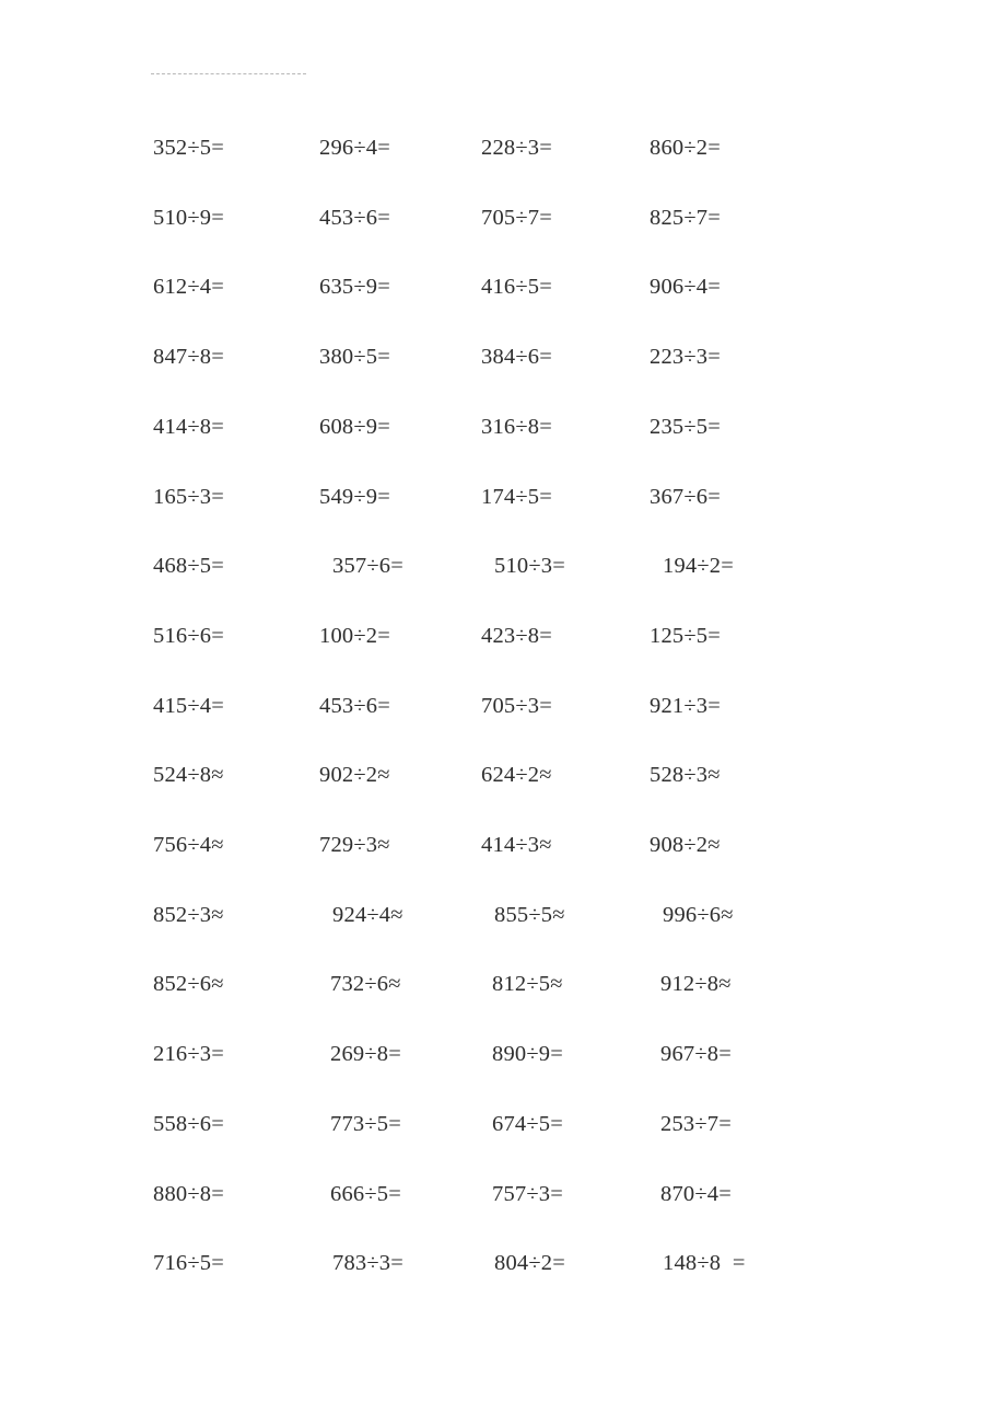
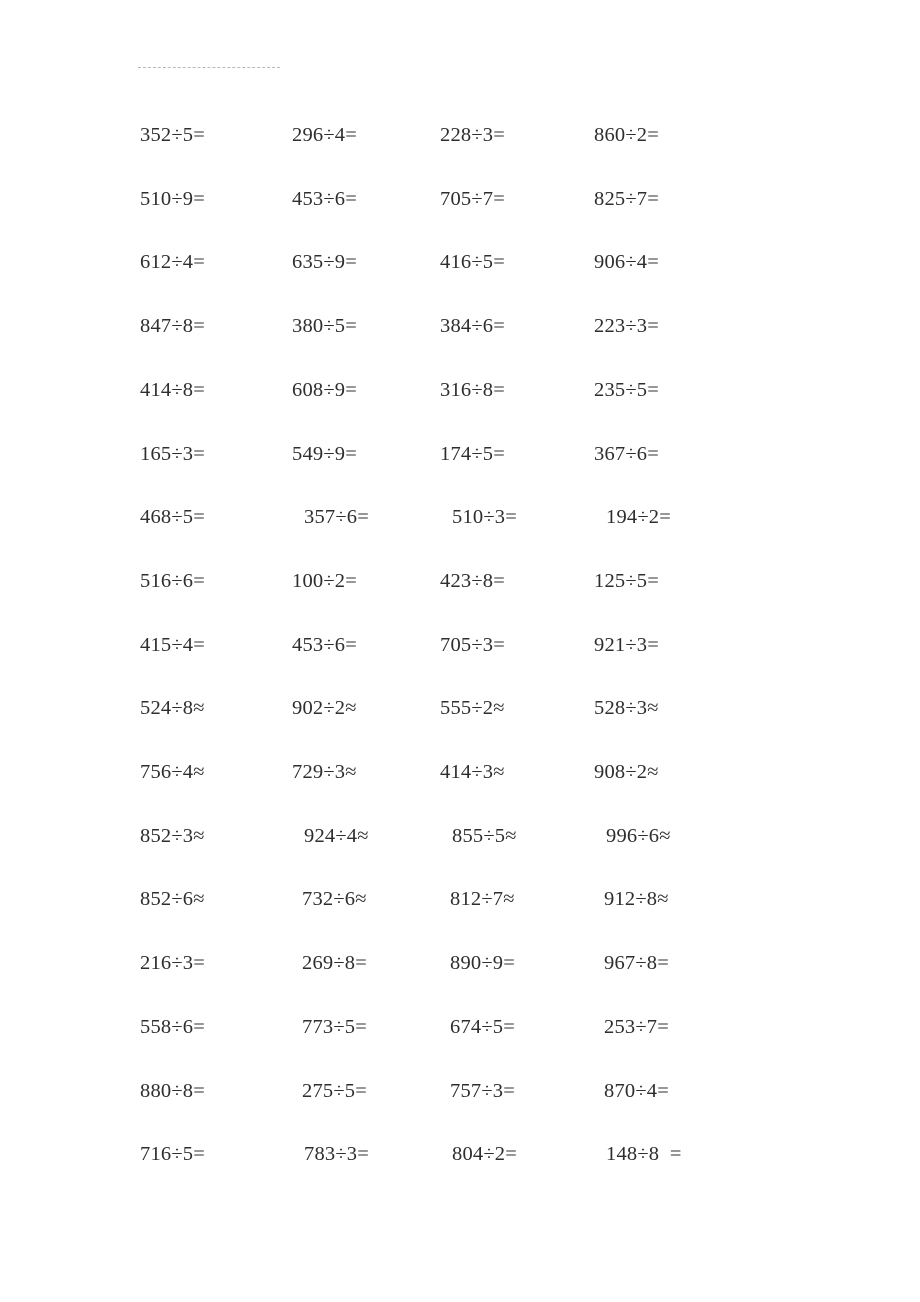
  352÷5=
  296÷4=
  228÷3=
  860÷2=
  510÷9=
  453÷6=
  705÷7=
  825÷7=
  612÷4=
  635÷9=
  416÷5=
  906÷4=
  847÷8=
  380÷5=
  384÷6=
  223÷3=
  414÷8=
  608÷9=
  316÷8=
  235÷5=
  165÷3=
  549÷9=
  174÷5=
  367÷6=
  468÷5=
  357÷6=
  510÷3=
  194÷2=
  516÷6=
  100÷2=
  423÷8=
  125÷5=
  415÷4=
  453÷6=
  705÷3=
  921÷3=
  524÷8≈
  902÷2≈
- 624÷2≈
+ 555÷2≈
  528÷3≈
  756÷4≈
  729÷3≈
  414÷3≈
  908÷2≈
  852÷3≈
  924÷4≈
  855÷5≈
  996÷6≈
  852÷6≈
  732÷6≈
- 812÷5≈
+ 812÷7≈
  912÷8≈
  216÷3=
  269÷8=
  890÷9=
  967÷8=
  558÷6=
  773÷5=
  674÷5=
  253÷7=
  880÷8=
- 666÷5=
+ 275÷5=
  757÷3=
  870÷4=
  716÷5=
  783÷3=
  804÷2=
  148÷8 =
